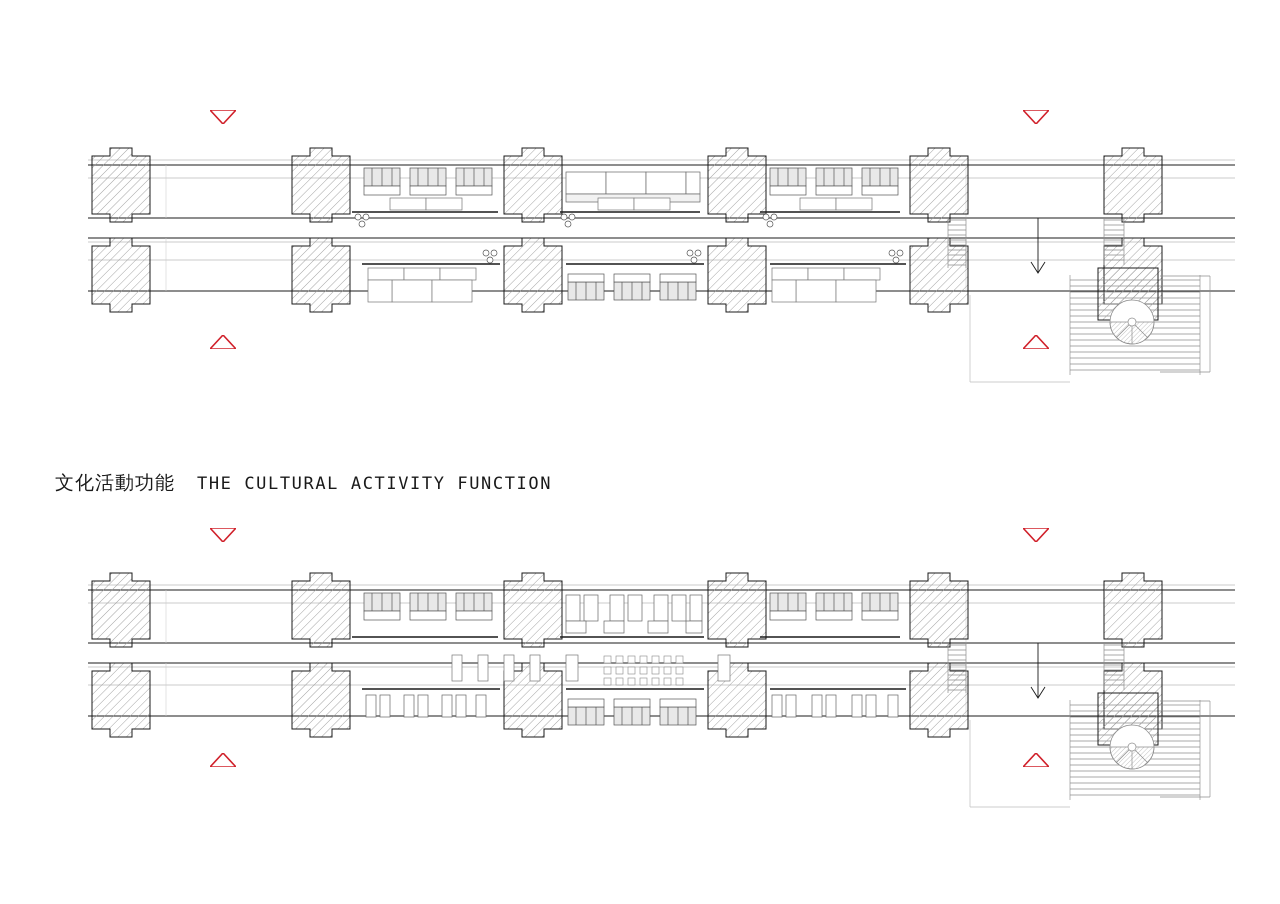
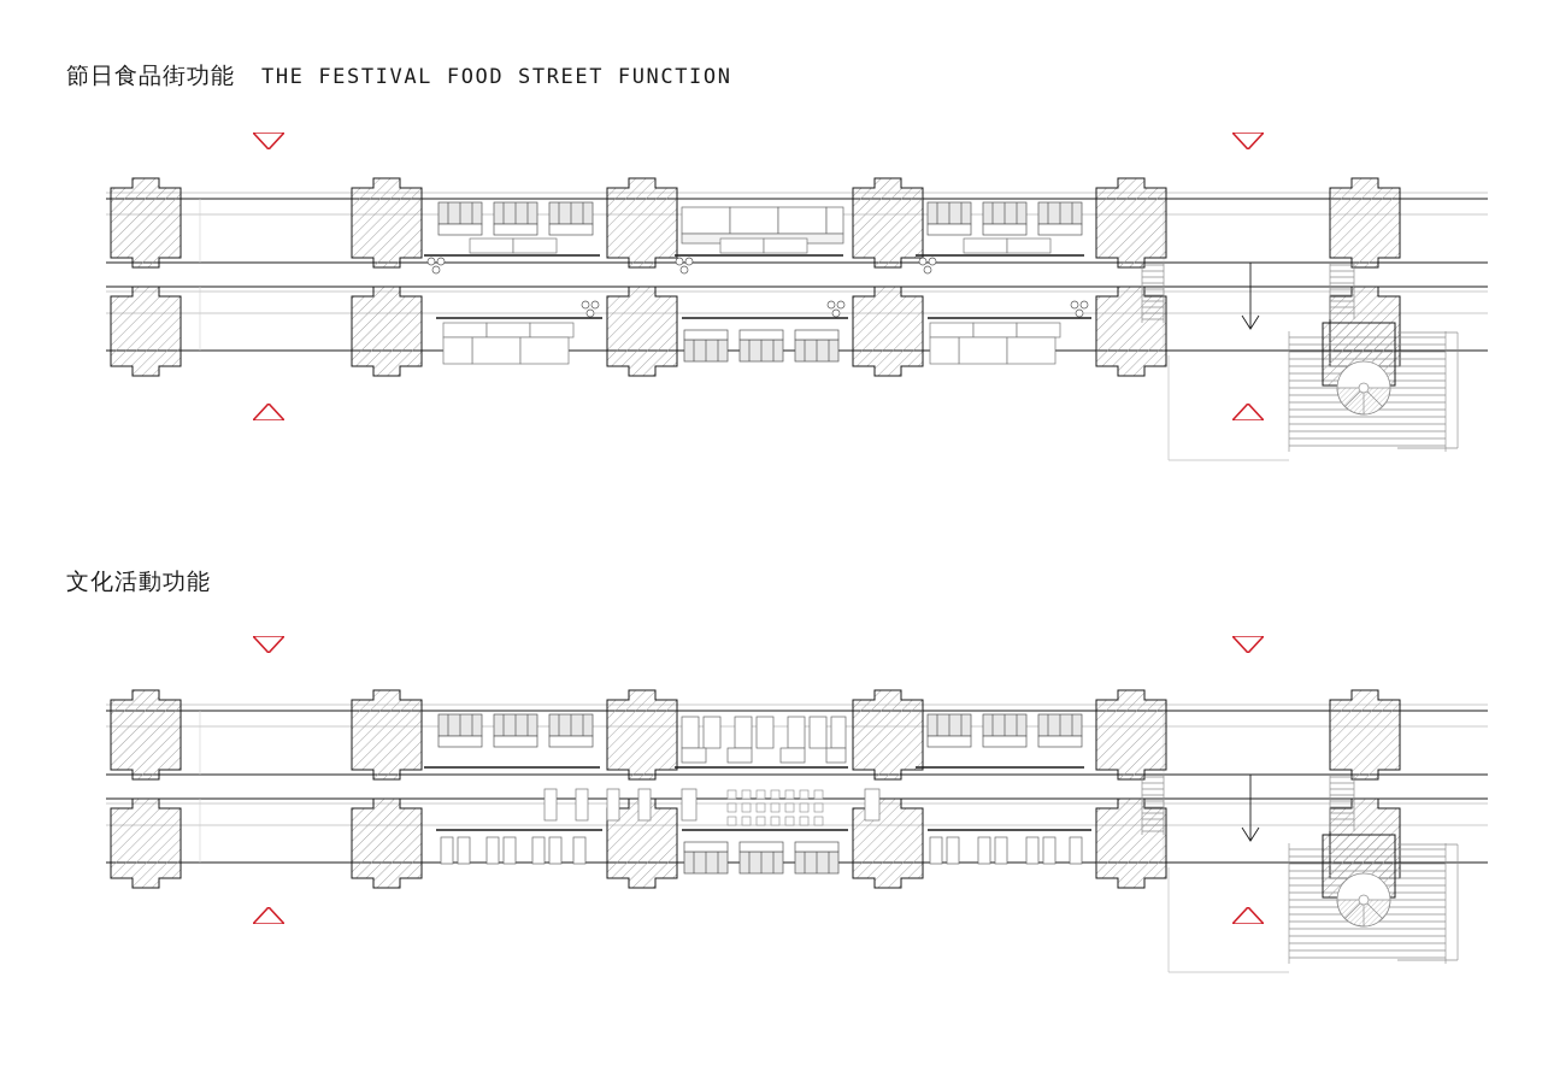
+ 節日食品街功能
+ THE FESTIVAL FOOD STREET FUNCTION
  文化活動功能
- THE CULTURAL ACTIVITY FUNCTION
